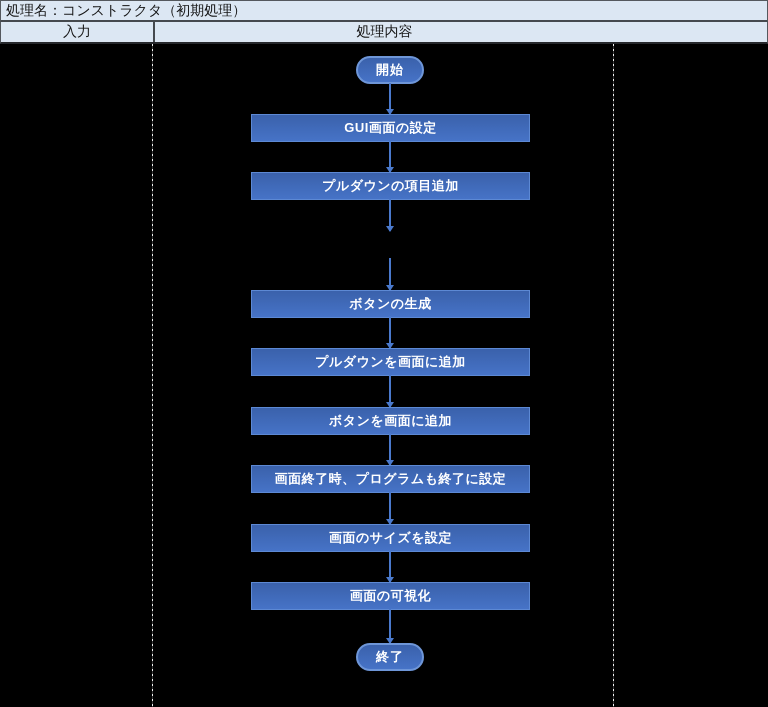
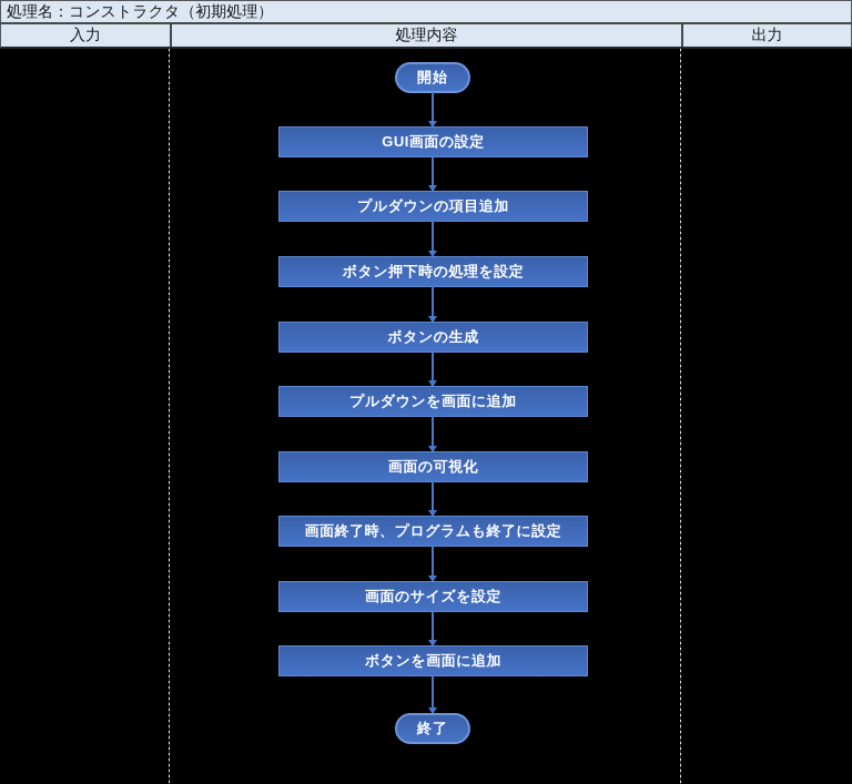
  処理名：コンストラクタ（初期処理）
  入力
  処理内容
+ 出力
  開始
  GUI画面の設定
  プルダウンの項目追加
+ ボタン押下時の処理を設定
  ボタンの生成
  プルダウンを画面に追加
- ボタンを画面に追加
+ 画面の可視化
  画面終了時、プログラムも終了に設定
  画面のサイズを設定
- 画面の可視化
+ ボタンを画面に追加
  終了
